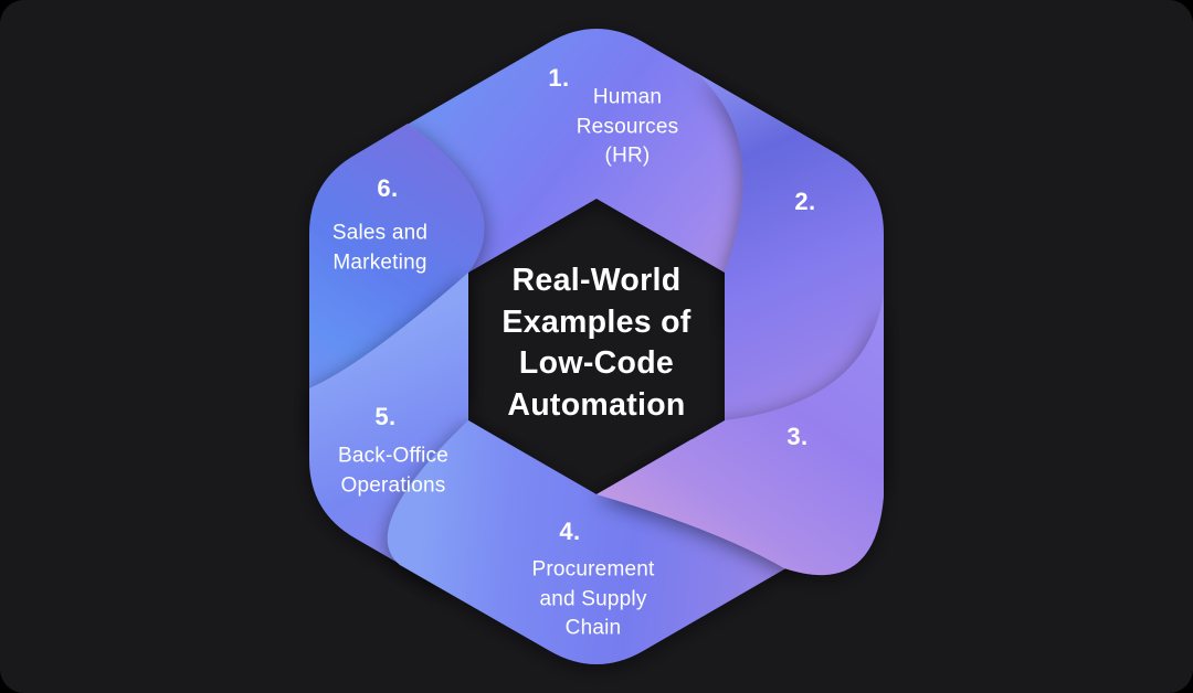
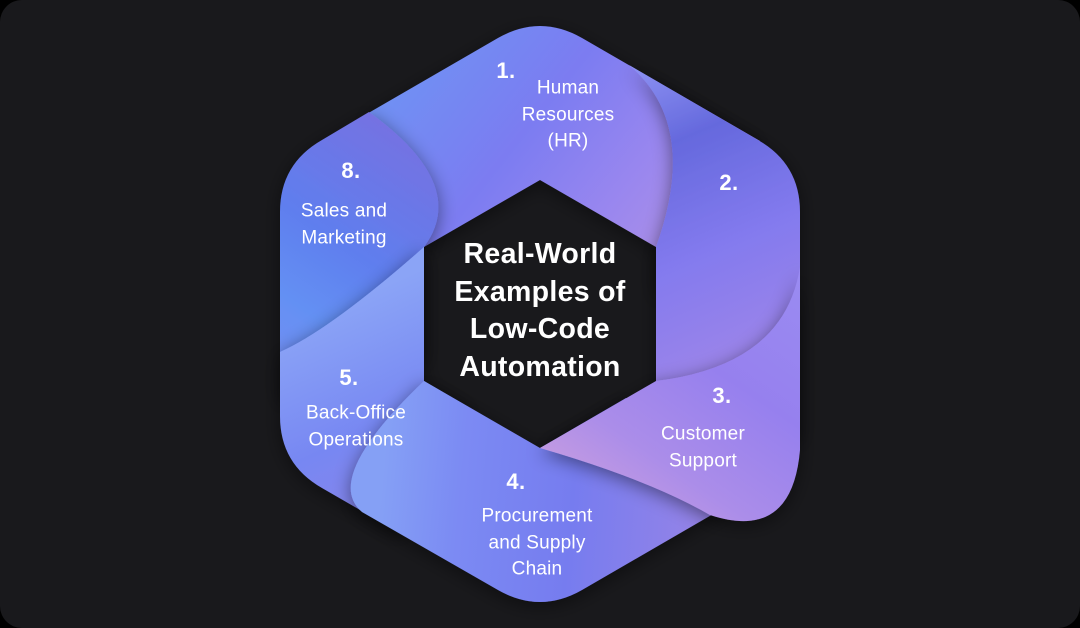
  Real-World
  Examples of
  Low-Code
  Automation
  1.
  2.
  3.
  4.
  5.
- 6.
+ 8.
  Human
  Resources
  (HR)
+ Customer
+ Support
  Procurement
  and Supply
  Chain
  Back-Office
  Operations
  Sales and
  Marketing
